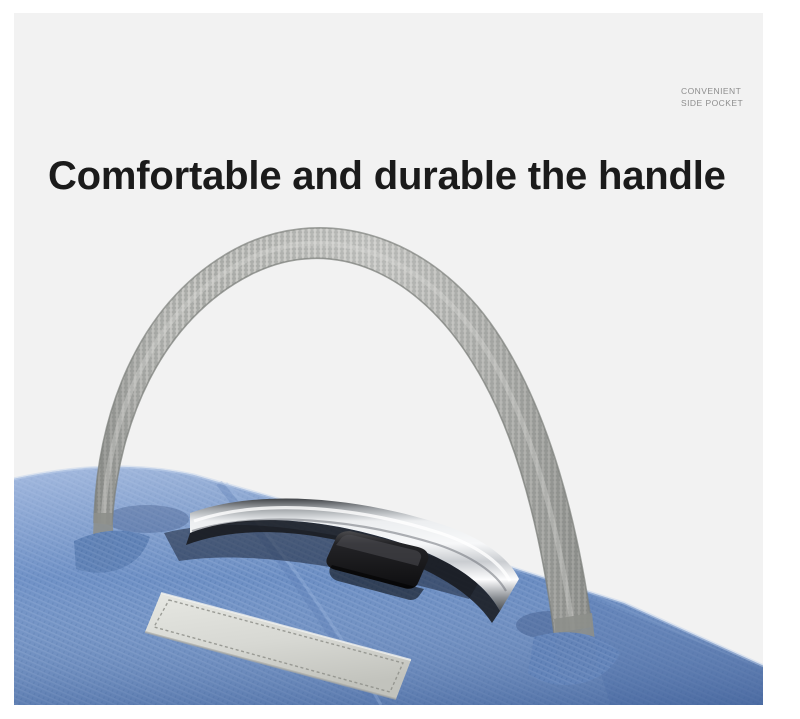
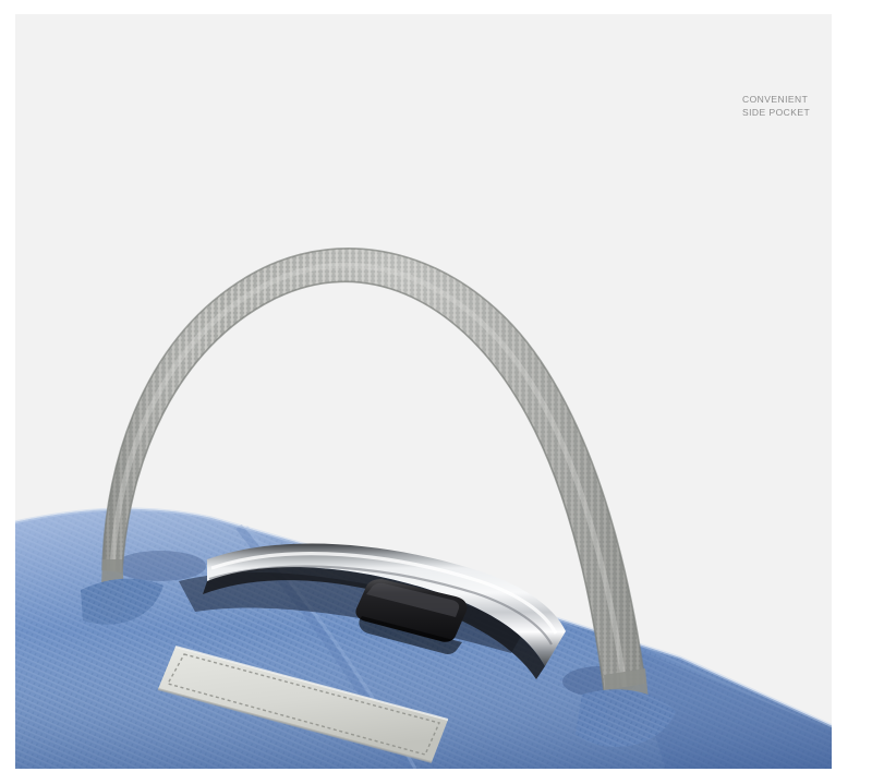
  CONVENIENT
  SIDE POCKET
- Comfortable and durable the handle
